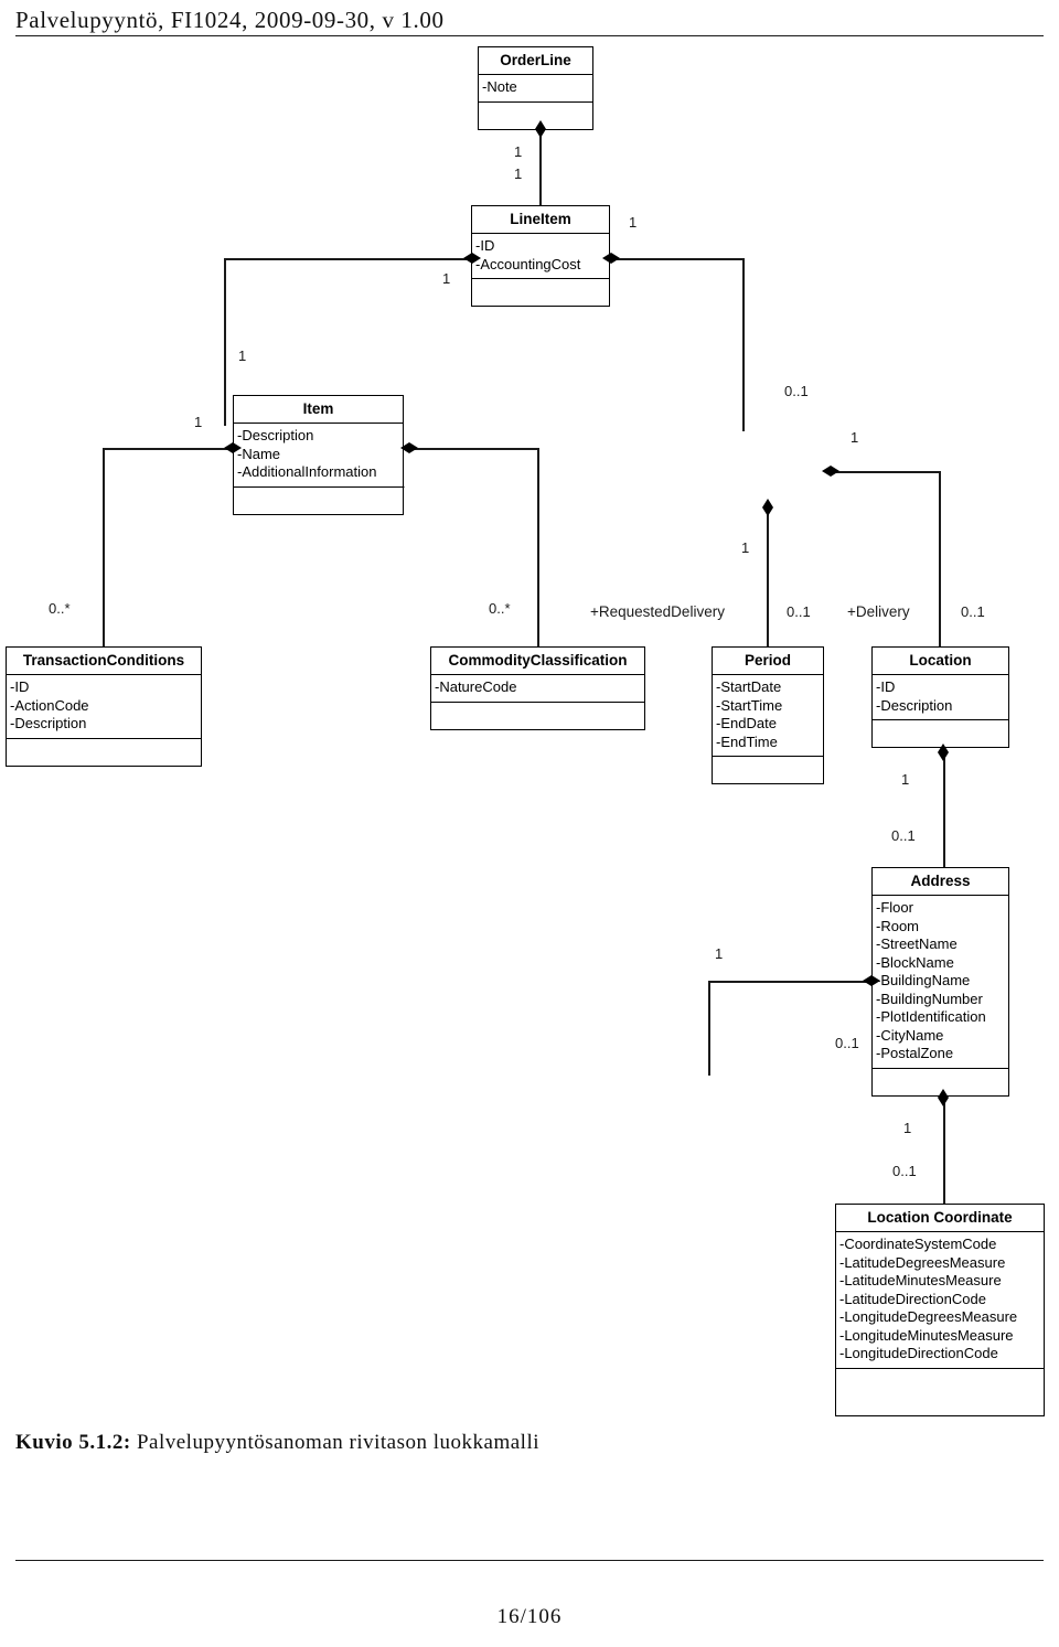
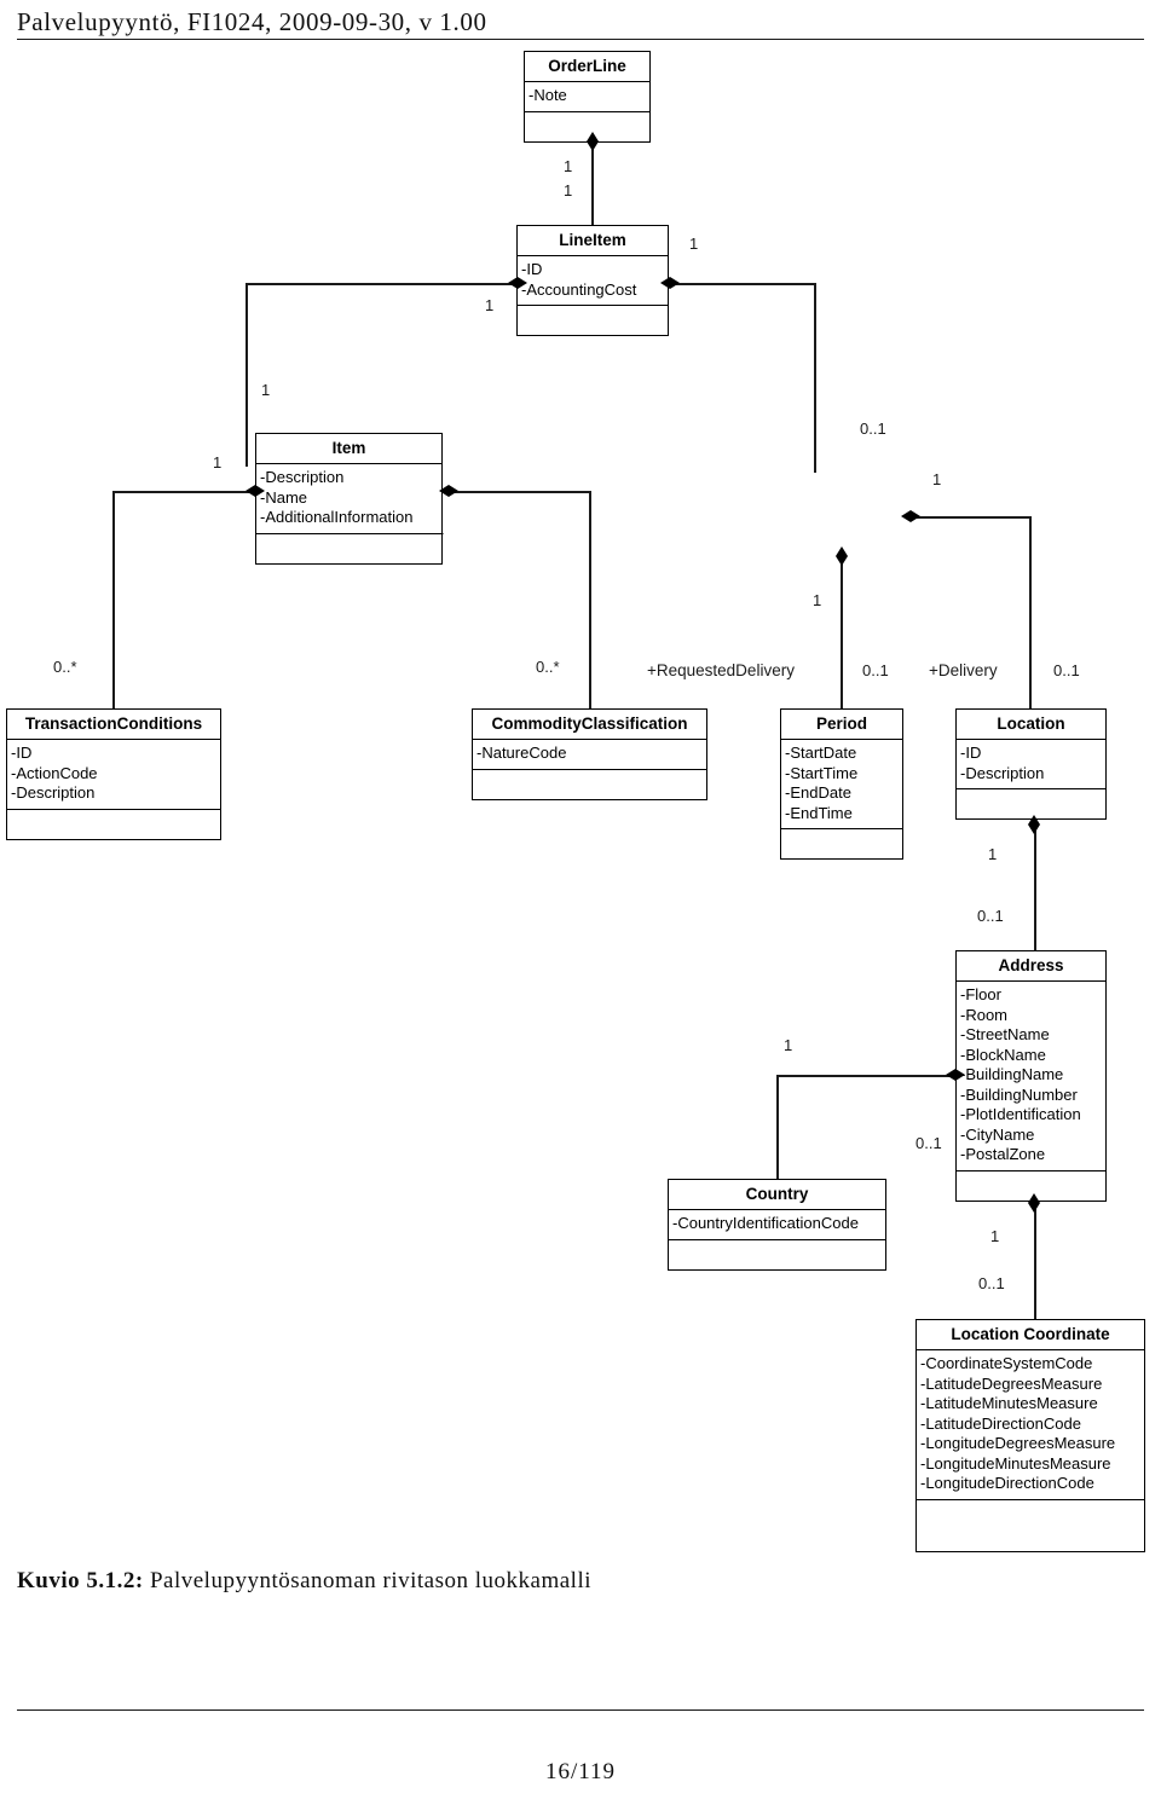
  Palvelupyyntö, FI1024, 2009-09-30, v 1.00
  1
  1
  1
  1
  1
  0..1
  1
  0..*
  0..*
  1
  +RequestedDelivery
  0..1
  1
  +Delivery
  0..1
  1
  0..1
  1
  0..1
  1
  0..1
  OrderLine
  -Note
  LineItem
  -ID
  -AccountingCost
  Item
  -Description
  -Name
  -AdditionalInformation
  TransactionConditions
  -ID
  -ActionCode
  -Description
  CommodityClassification
  -NatureCode
  Period
  -StartDate
  -StartTime
  -EndDate
  -EndTime
  Location
  -ID
  -Description
  Address
  -Floor
  -Room
  -StreetName
  -BlockName
  BuildingName
  -BuildingNumber
  -PlotIdentification
  -CityName
  -PostalZone
+ Country
+ -CountryIdentificationCode
  Location Coordinate
  -CoordinateSystemCode
  -LatitudeDegreesMeasure
  -LatitudeMinutesMeasure
  -LatitudeDirectionCode
  -LongitudeDegreesMeasure
  -LongitudeMinutesMeasure
  -LongitudeDirectionCode
  Kuvio 5.1.2: Palvelupyyntösanoman rivitason luokkamalli
- 16/106
+ 16/119
